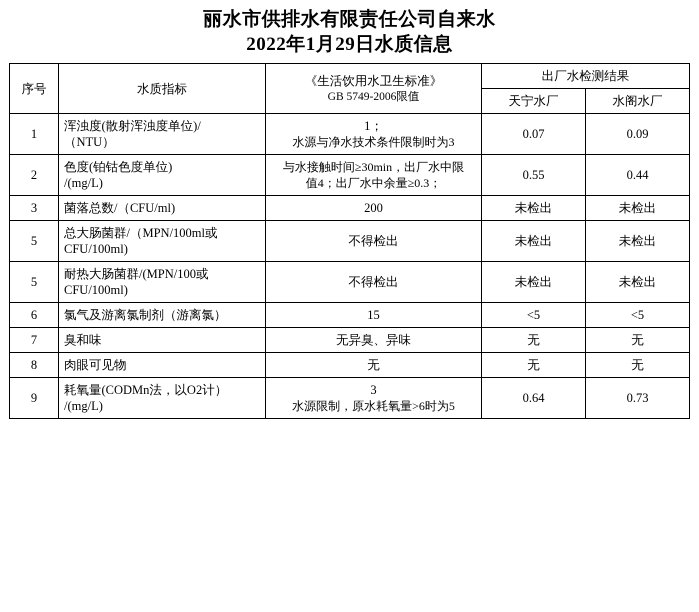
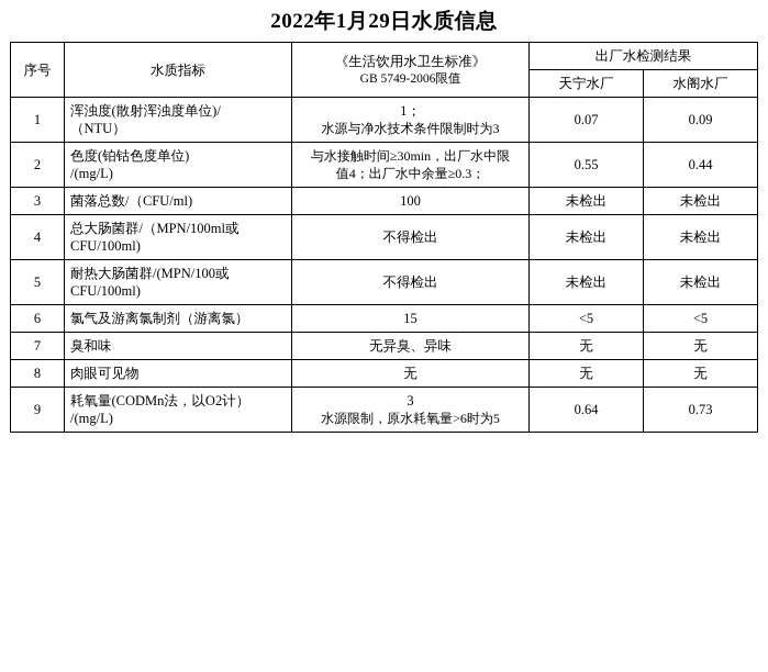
- 丽水市供排水有限责任公司自来水
  2022年1月29日水质信息
  序号	水质指标	《生活饮用水卫生标准》 GB 5749-2006限值	出厂水检测结果
  天宁水厂	水阁水厂
  1	浑浊度(散射浑浊度单位)/ （NTU）	1； 水源与净水技术条件限制时为3	0.07	0.09
  2	色度(铂钴色度单位) /(mg/L)	与水接触时间≥30min，出厂水中限 值4；出厂水中余量≥0.3；	0.55	0.44
- 3	菌落总数/（CFU/ml)	200	未检出	未检出
+ 3	菌落总数/（CFU/ml)	100	未检出	未检出
- 5	总大肠菌群/（MPN/100ml或 CFU/100ml)	不得检出	未检出	未检出
+ 4	总大肠菌群/（MPN/100ml或 CFU/100ml)	不得检出	未检出	未检出
  5	耐热大肠菌群/(MPN/100或 CFU/100ml)	不得检出	未检出	未检出
  6	氯气及游离氯制剂（游离氯）	15	<5	<5
  7	臭和味	无异臭、异味	无	无
  8	肉眼可见物	无	无	无
  9	耗氧量(CODMn法，以O2计） /(mg/L)	3 水源限制，原水耗氧量>6时为5	0.64	0.73
